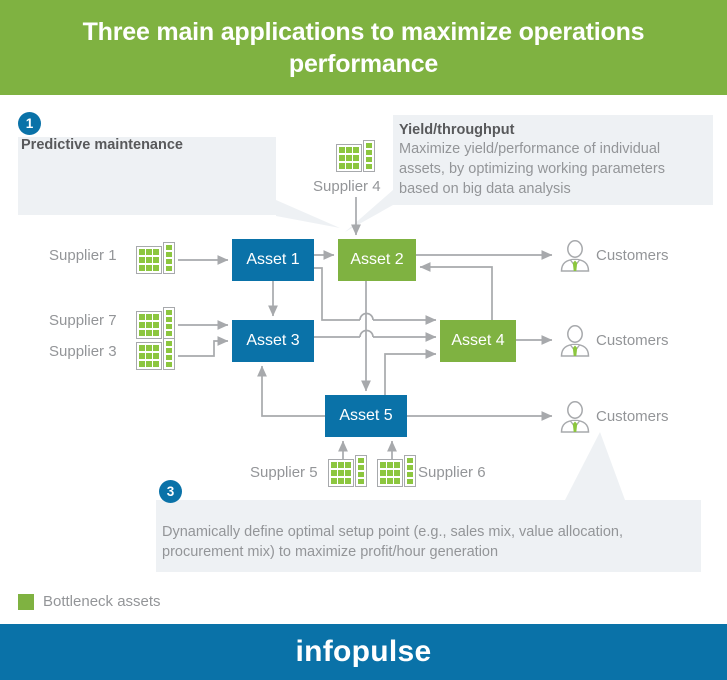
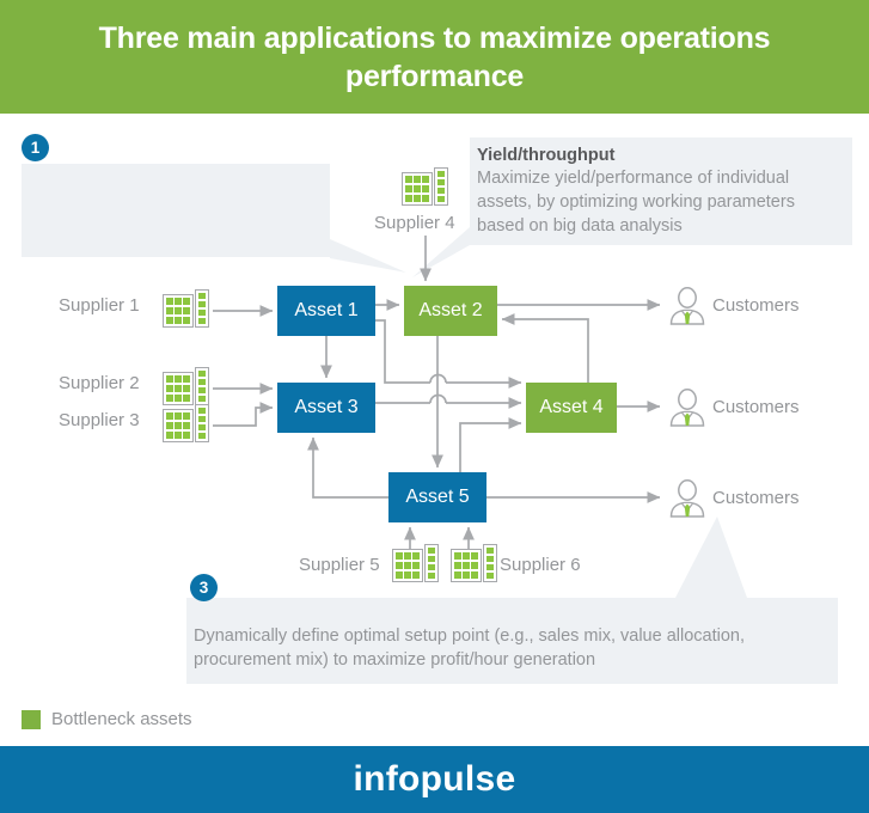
  Three main applications to maximize operations performance
  1
- Predictive maintenance
  Yield/throughput
  Maximize yield/performance of individual assets, by optimizing working parameters based on big data analysis
  3
  Dynamically define optimal setup point (e.g., sales mix, value allocation, procurement mix) to maximize profit/hour generation
  Asset 1
  Asset 2
  Asset 3
  Asset 4
  Asset 5
  Supplier 1
- Supplier 7
+ Supplier 2
  Supplier 3
  Supplier 4
  Supplier 5
  Supplier 6
  Customers
  Customers
  Customers
  Bottleneck assets
  infopulse
